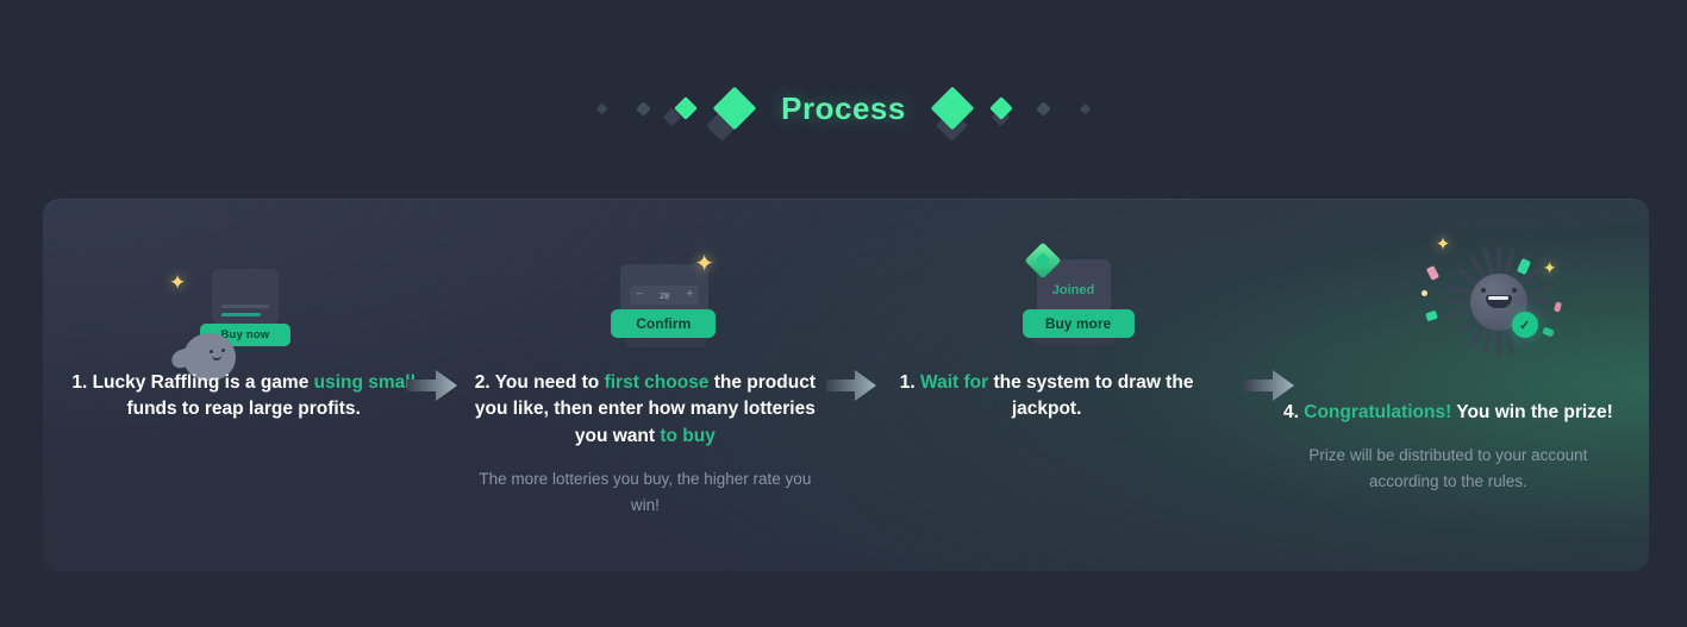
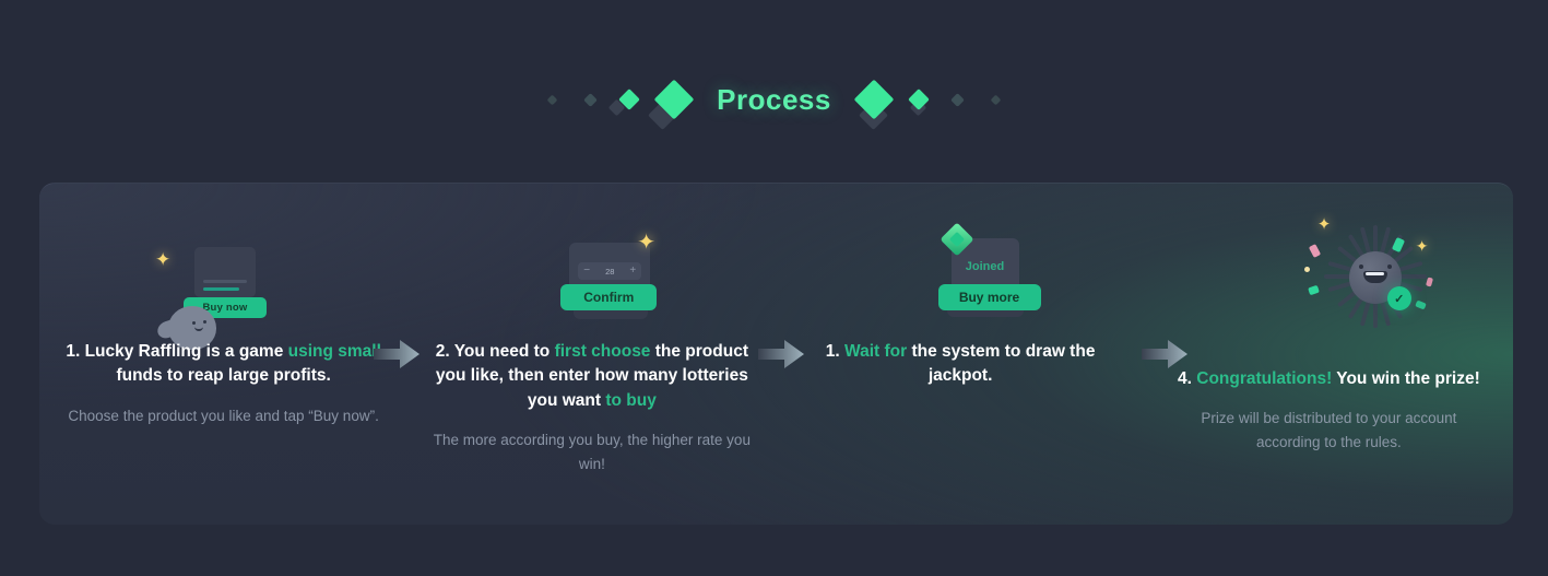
  Process
  ✦
  Buy now
  1. Lucky Raffling is a game using sma funds to reap large profits.
+ Choose the product you like and tap “Buy now”.
  −
  28
  +
  ✦
  Confirm
  2. You need to first choose the product you like, then enter how many lotteries you want to buy
- The more lotteries you buy, the higher rate you win!
+ The more according you buy, the higher rate you win!
  Joined
  Buy more
  1. Wait for the system to draw the jackpot.
  ✦
  ✦
  ✓
  4. Congratulations! You win the prize!
  Prize will be distributed to your account according to the rules.
